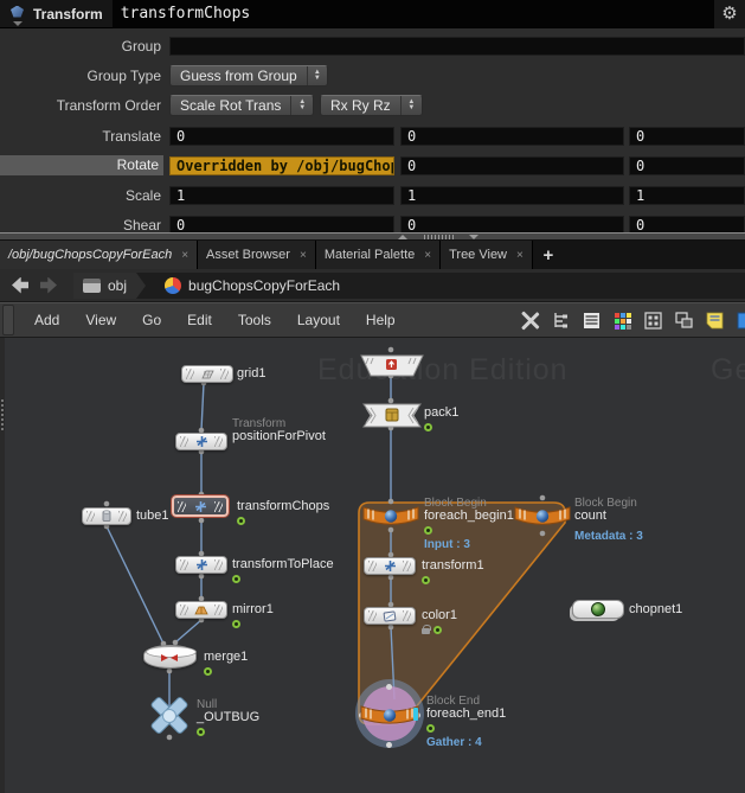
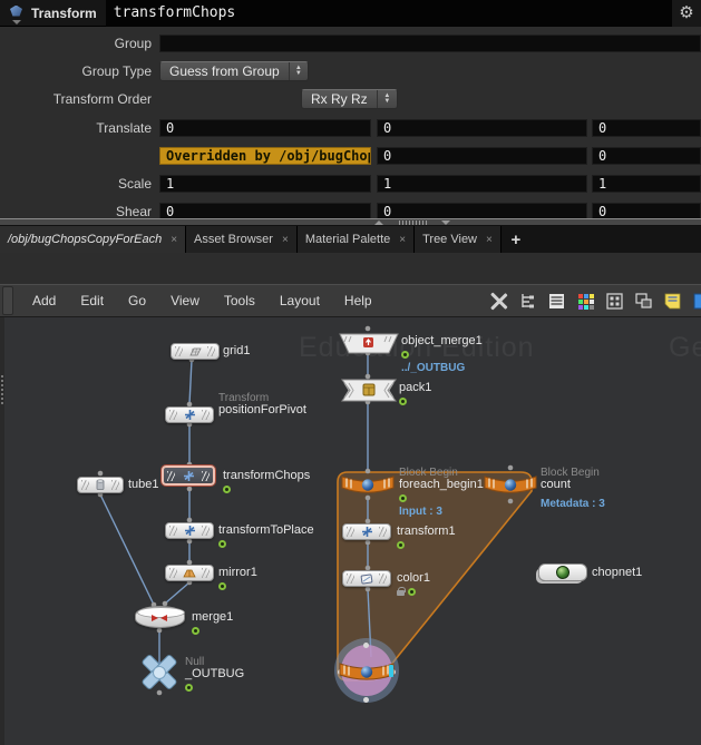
  Transform
  transformChops
  ⚙
  Group
  Group Type
  Guess from Group
  Transform Order
- Scale Rot Trans
  Rx Ry Rz
  Translate
  0
  0
  0
- Rotate
  Overridden by /obj/bugCho
  0
  0
  Scale
  1
  1
  1
  Shear
  0
  0
  0
  /obj/bugChopsCopyForEach
  ×
  Asset Browser
  ×
  Material Palette
  ×
  Tree View
  ×
  +
- obj
- bugChopsCopyForEach
  Add
- View
+ Edit
  Go
- Edit
+ View
  Tools
  Layout
  Help
  Eduion Edition
  grid1
  Transform
  positionForPivot
  tube1
  transformChops
  transformToPlace
  mirror1
  merge1
  Null
  _OUTBUG
+ object_merge1
+ ../_OUTBUG
  pack1
  Block Begin
  foreach_begin1
  Input : 3
  Block Begin
  count
  Metadata : 3
  transform1
  color1
  chopnet1
- Block End
- foreach_end1
- Gather : 4
